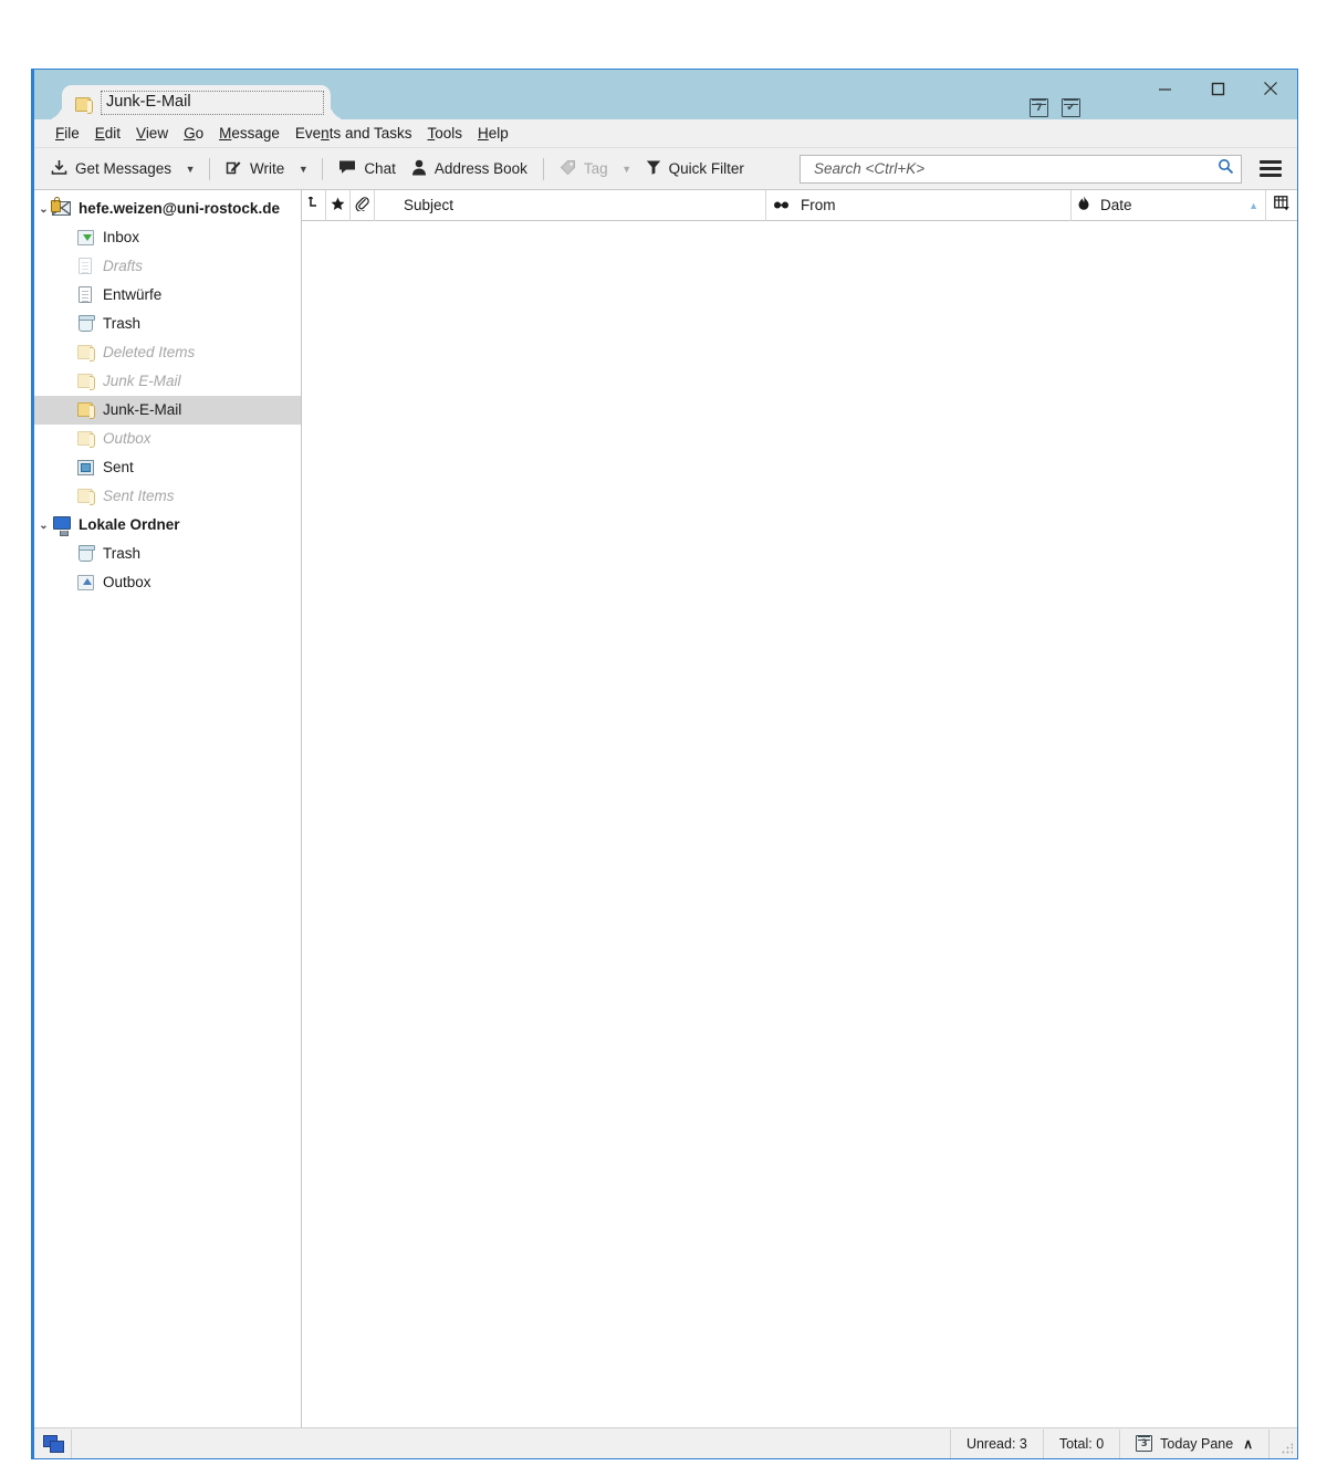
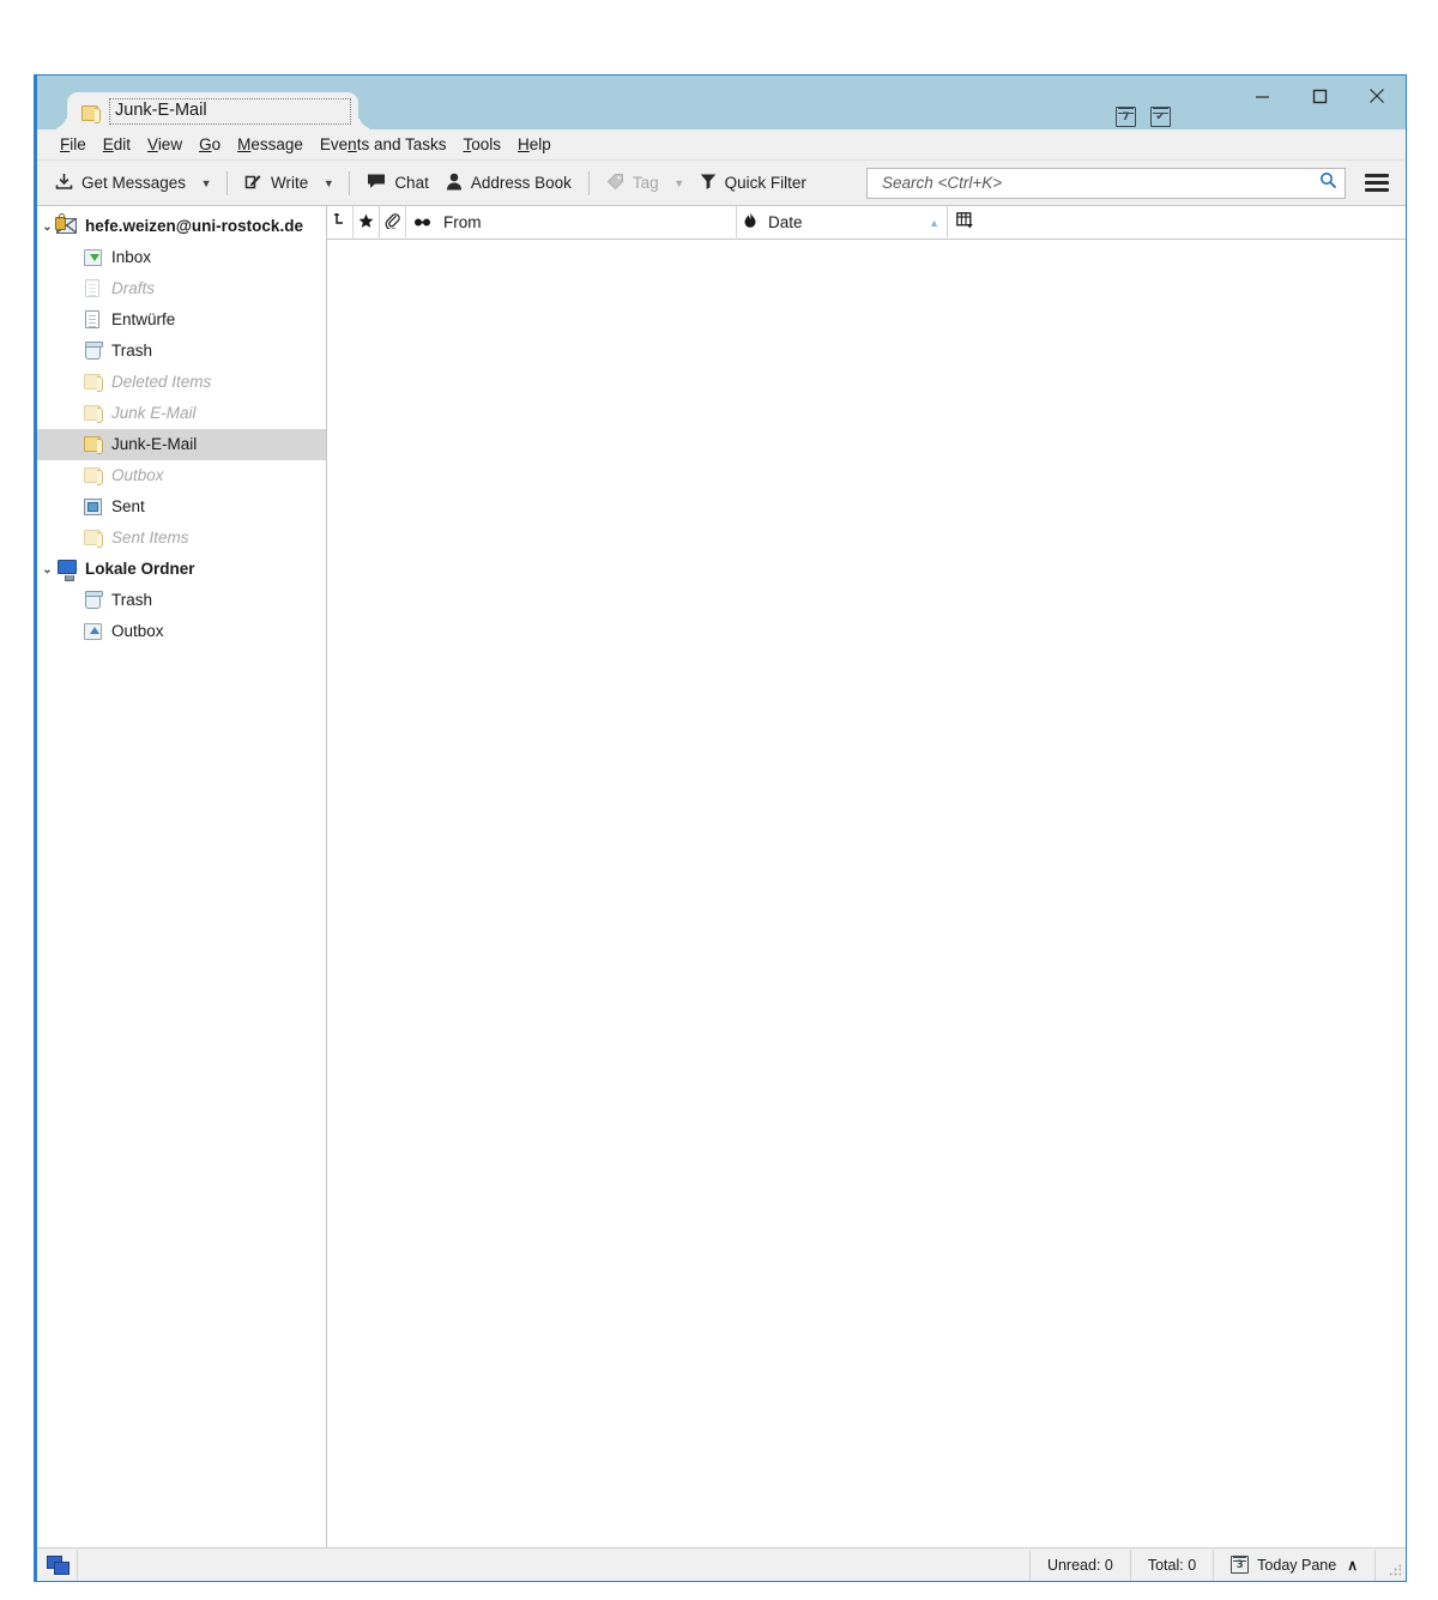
  Junk-E-Mail
  7
  ✔
  File
  Edit
  View
  Go
  Message
  Events and Tasks
  Tools
  Help
  Get Messages
  ▼
  Write
  ▼
  Chat
  Address Book
  Tag
  ▼
  Quick Filter
  Search <Ctrl+K>
  ⌄
  hefe.weizen@uni-rostock.de
  Inbox
  Drafts
  Entwürfe
  Trash
  Deleted Items
  Junk E-Mail
  Junk-E-Mail
  Outbox
  Sent
  Sent Items
  ⌄
  Lokale Ordner
  Trash
  Outbox
- Subject
  From
  Date
  ▲
- Unread: 3
+ Unread: 0
  Total: 0
  3
  Today Pane
  ∧
